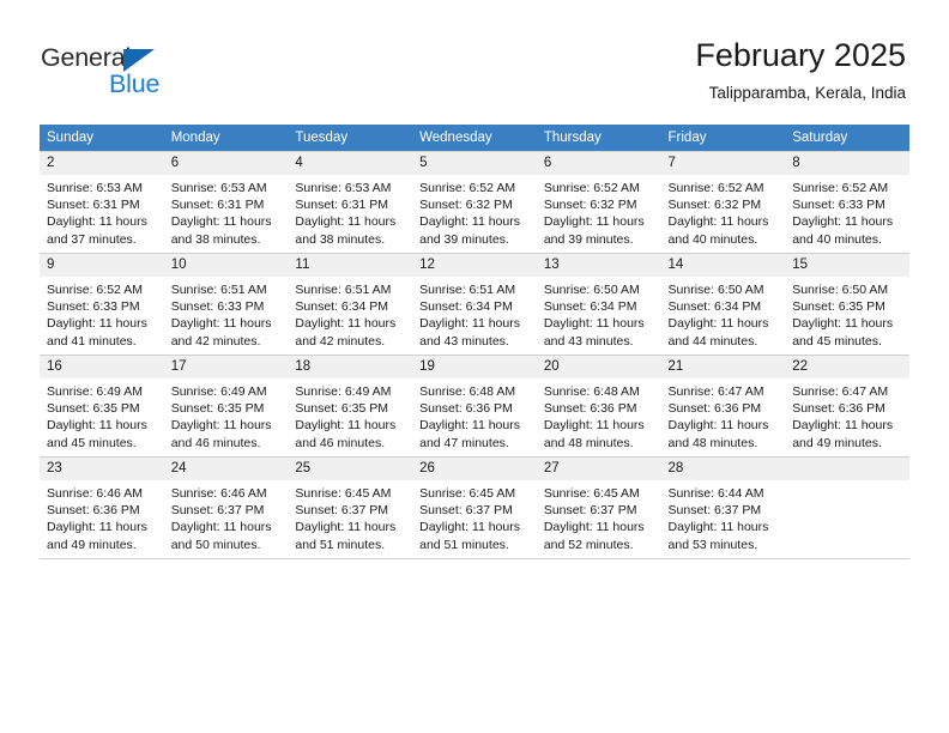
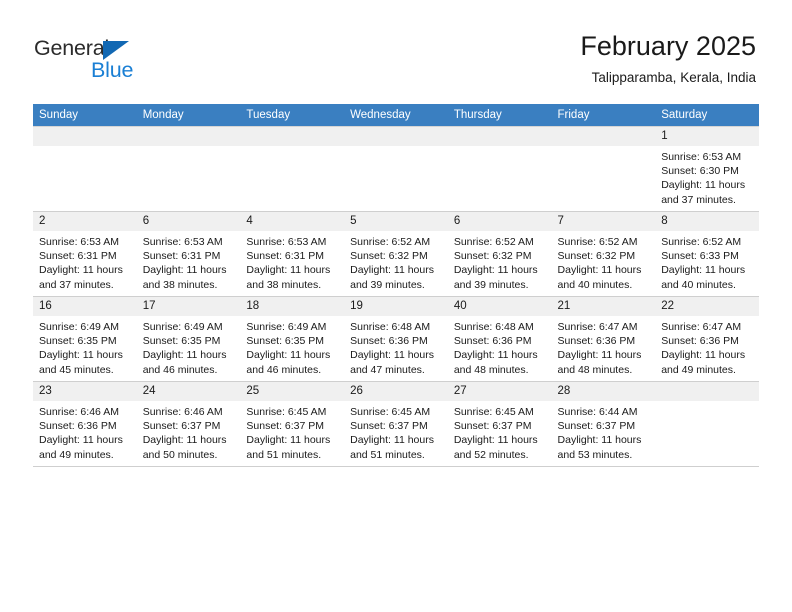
  General
  Blue
  February 2025
  Talipparamba, Kerala, India
  Sunday	Monday	Tuesday	Wednesday	Thursday	Friday	Saturday
+ 						1Sunrise: 6:53 AMSunset: 6:30 PMDaylight: 11 hours and 37 minutes.
  2Sunrise: 6:53 AMSunset: 6:31 PMDaylight: 11 hours and 37 minutes.	6Sunrise: 6:53 AMSunset: 6:31 PMDaylight: 11 hours and 38 minutes.	4Sunrise: 6:53 AMSunset: 6:31 PMDaylight: 11 hours and 38 minutes.	5Sunrise: 6:52 AMSunset: 6:32 PMDaylight: 11 hours and 39 minutes.	6Sunrise: 6:52 AMSunset: 6:32 PMDaylight: 11 hours and 39 minutes.	7Sunrise: 6:52 AMSunset: 6:32 PMDaylight: 11 hours and 40 minutes.	8Sunrise: 6:52 AMSunset: 6:33 PMDaylight: 11 hours and 40 minutes.
- 9Sunrise: 6:52 AMSunset: 6:33 PMDaylight: 11 hours and 41 minutes.	10Sunrise: 6:51 AMSunset: 6:33 PMDaylight: 11 hours and 42 minutes.	11Sunrise: 6:51 AMSunset: 6:34 PMDaylight: 11 hours and 42 minutes.	12Sunrise: 6:51 AMSunset: 6:34 PMDaylight: 11 hours and 43 minutes.	13Sunrise: 6:50 AMSunset: 6:34 PMDaylight: 11 hours and 43 minutes.	14Sunrise: 6:50 AMSunset: 6:34 PMDaylight: 11 hours and 44 minutes.	15Sunrise: 6:50 AMSunset: 6:35 PMDaylight: 11 hours and 45 minutes.
- 16Sunrise: 6:49 AMSunset: 6:35 PMDaylight: 11 hours and 45 minutes.	17Sunrise: 6:49 AMSunset: 6:35 PMDaylight: 11 hours and 46 minutes.	18Sunrise: 6:49 AMSunset: 6:35 PMDaylight: 11 hours and 46 minutes.	19Sunrise: 6:48 AMSunset: 6:36 PMDaylight: 11 hours and 47 minutes.	20Sunrise: 6:48 AMSunset: 6:36 PMDaylight: 11 hours and 48 minutes.	21Sunrise: 6:47 AMSunset: 6:36 PMDaylight: 11 hours and 48 minutes.	22Sunrise: 6:47 AMSunset: 6:36 PMDaylight: 11 hours and 49 minutes.
+ 16Sunrise: 6:49 AMSunset: 6:35 PMDaylight: 11 hours and 45 minutes.	17Sunrise: 6:49 AMSunset: 6:35 PMDaylight: 11 hours and 46 minutes.	18Sunrise: 6:49 AMSunset: 6:35 PMDaylight: 11 hours and 46 minutes.	19Sunrise: 6:48 AMSunset: 6:36 PMDaylight: 11 hours and 47 minutes.	40Sunrise: 6:48 AMSunset: 6:36 PMDaylight: 11 hours and 48 minutes.	21Sunrise: 6:47 AMSunset: 6:36 PMDaylight: 11 hours and 48 minutes.	22Sunrise: 6:47 AMSunset: 6:36 PMDaylight: 11 hours and 49 minutes.
  23Sunrise: 6:46 AMSunset: 6:36 PMDaylight: 11 hours and 49 minutes.	24Sunrise: 6:46 AMSunset: 6:37 PMDaylight: 11 hours and 50 minutes.	25Sunrise: 6:45 AMSunset: 6:37 PMDaylight: 11 hours and 51 minutes.	26Sunrise: 6:45 AMSunset: 6:37 PMDaylight: 11 hours and 51 minutes.	27Sunrise: 6:45 AMSunset: 6:37 PMDaylight: 11 hours and 52 minutes.	28Sunrise: 6:44 AMSunset: 6:37 PMDaylight: 11 hours and 53 minutes.
